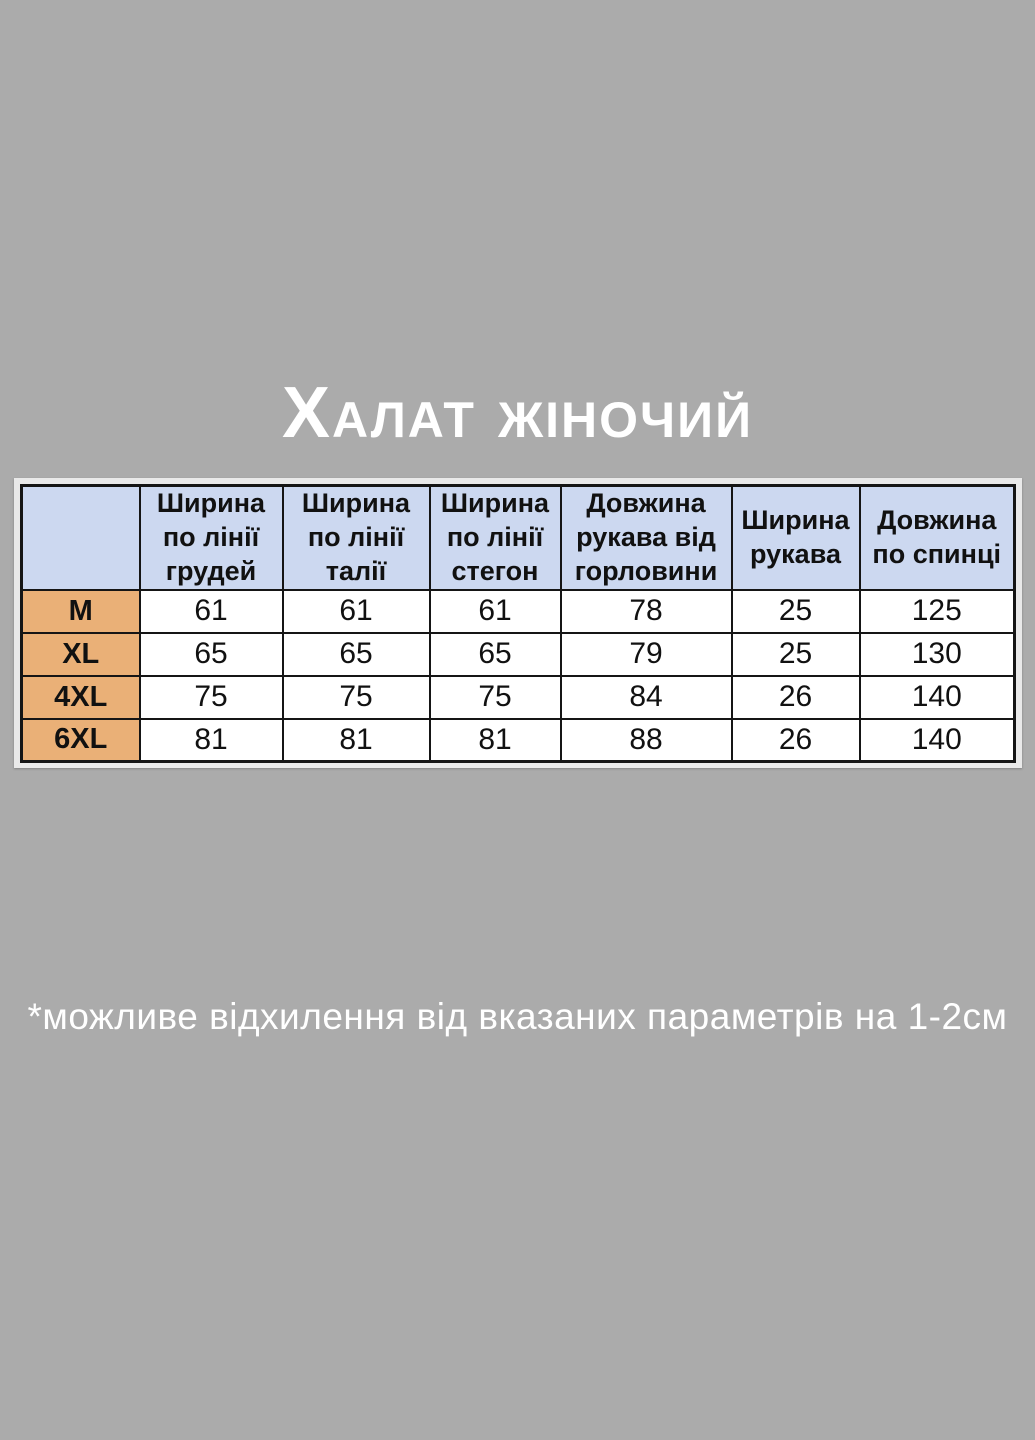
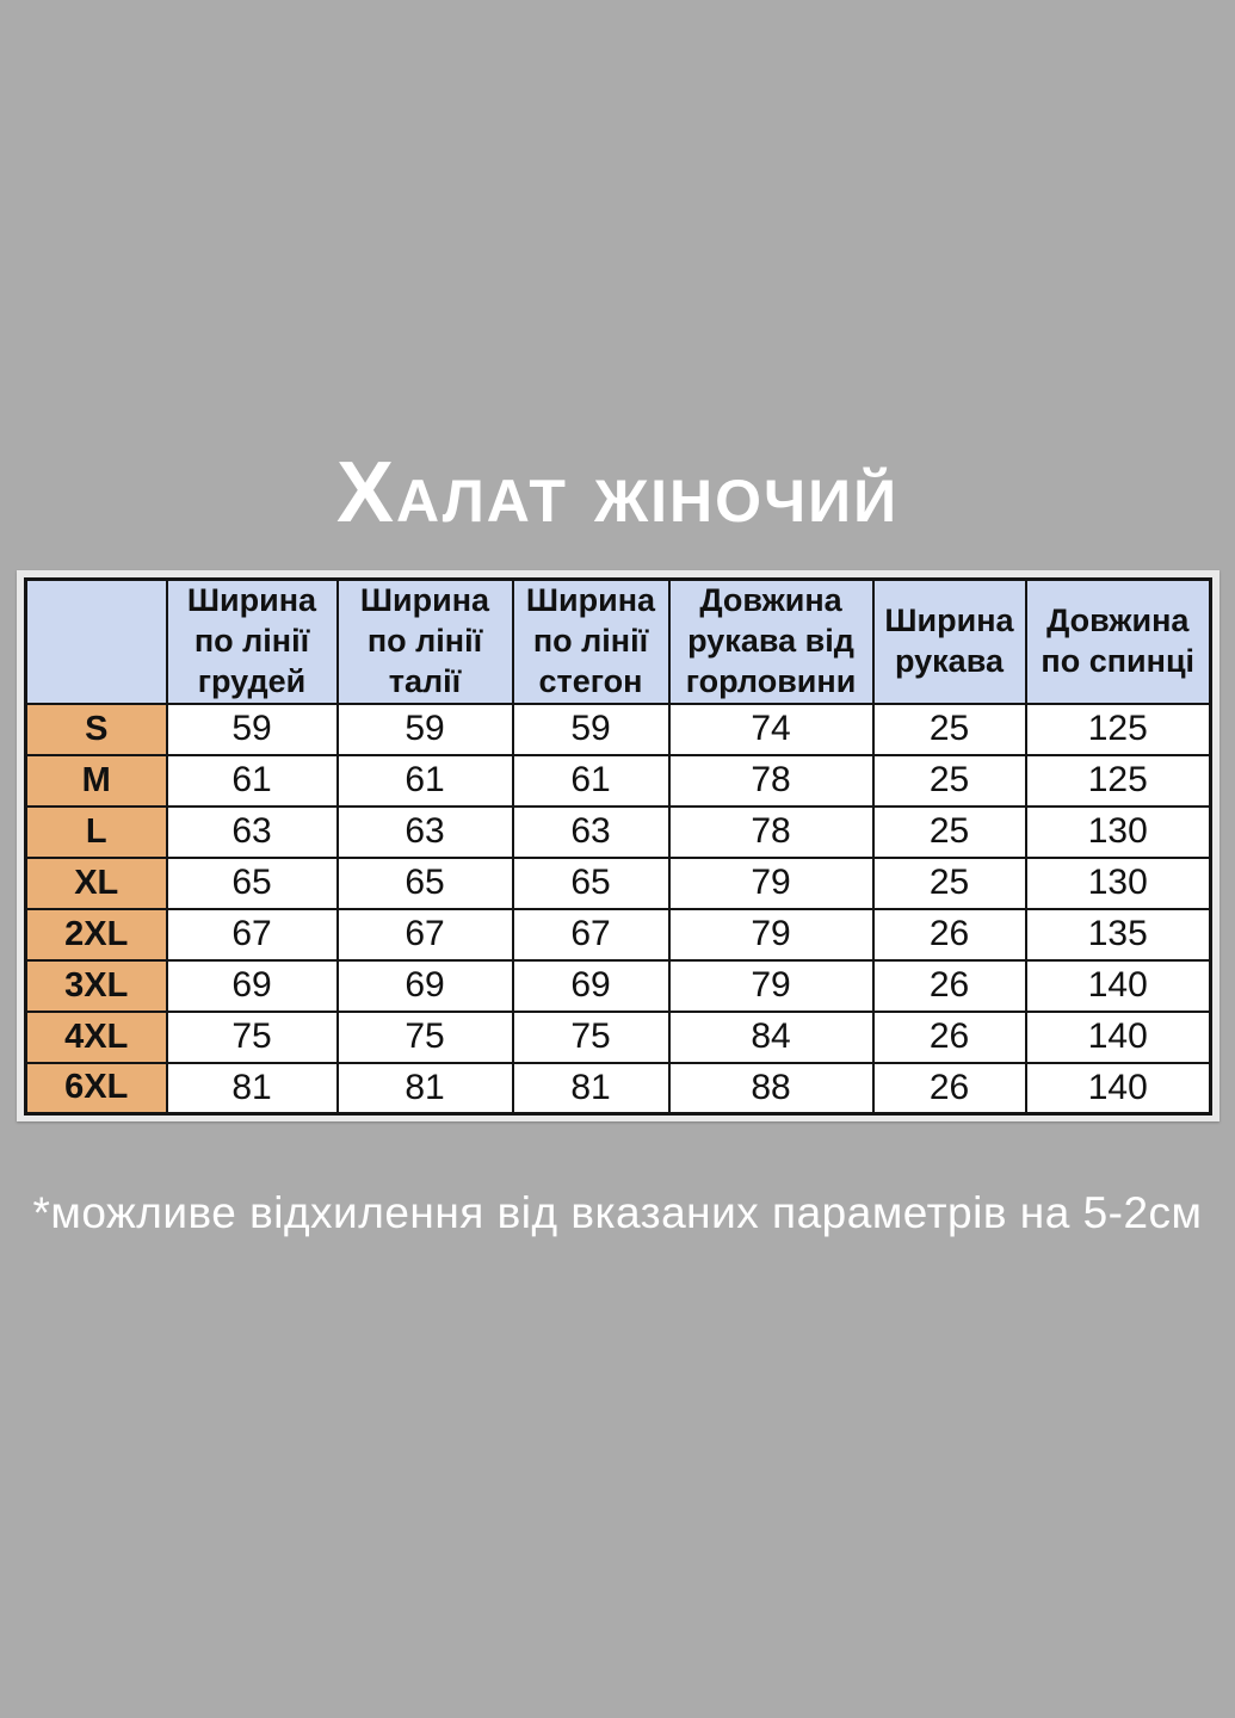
  Халат жіночий
  	Ширина по лінії грудей	Ширина по лінії талії	Ширина по лінії стегон	Довжина рукава від горловини	Ширина рукава	Довжина по спинці
+ S	59	59	59	74	25	125
  M	61	61	61	78	25	125
+ L	63	63	63	78	25	130
  XL	65	65	65	79	25	130
+ 2XL	67	67	67	79	26	135
+ 3XL	69	69	69	79	26	140
  4XL	75	75	75	84	26	140
  6XL	81	81	81	88	26	140
- *можливе відхилення від вказаних параметрів на 1-2см
+ *можливе відхилення від вказаних параметрів на 5-2см
